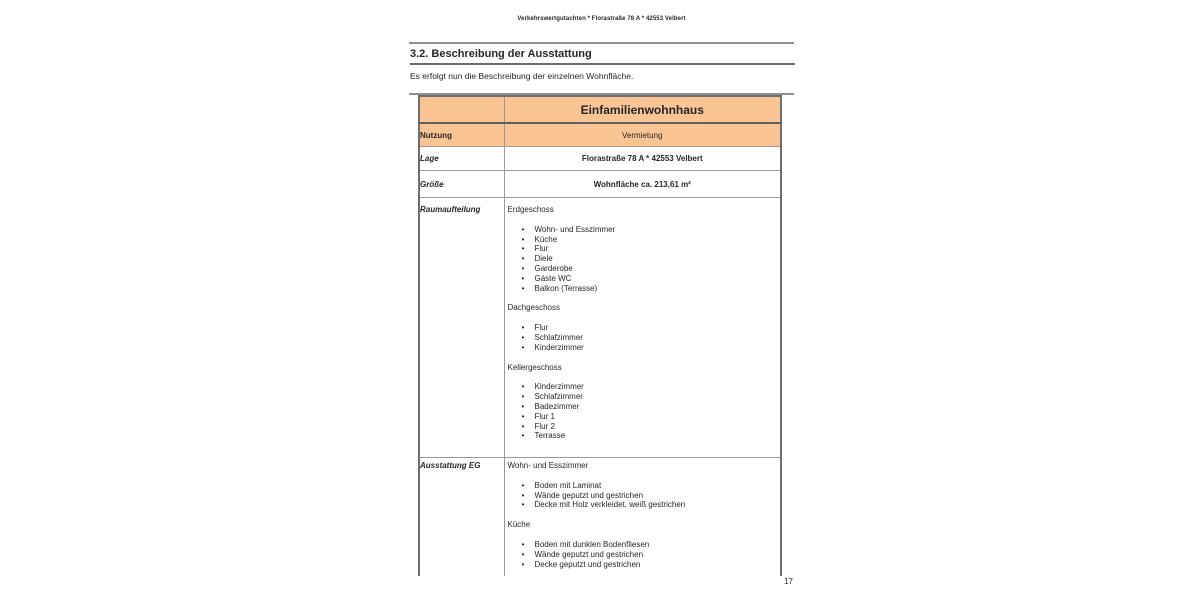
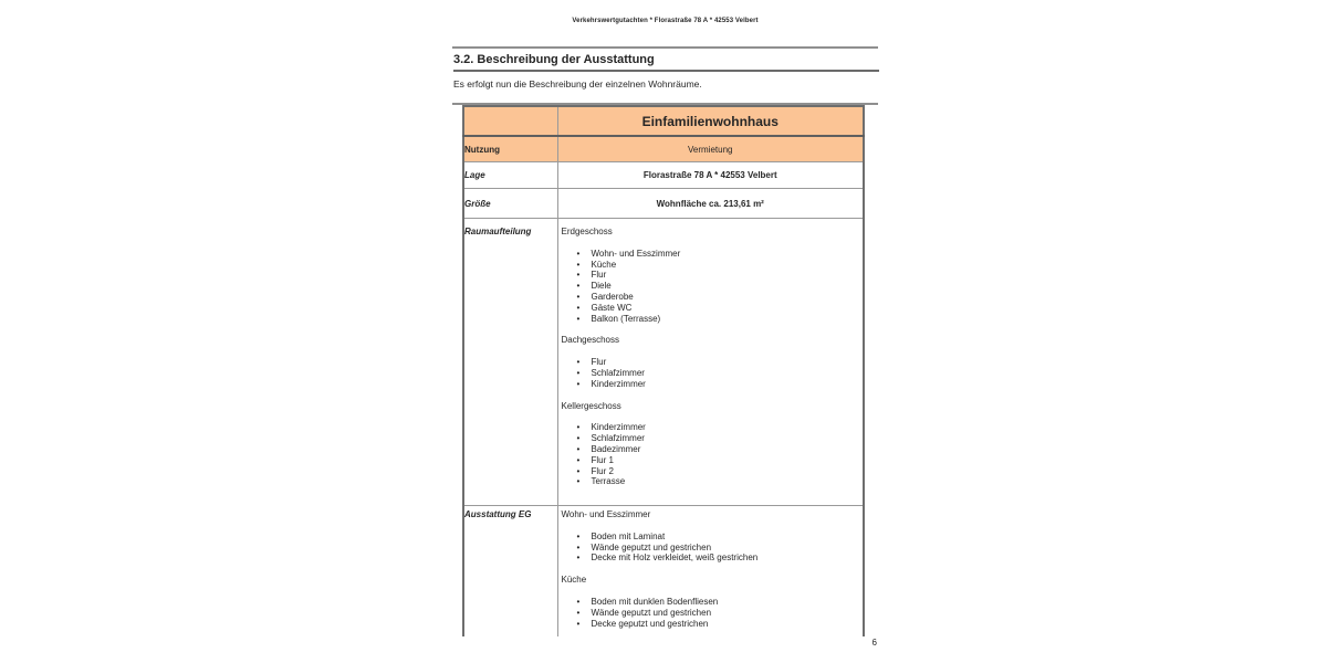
  3.2. Beschreibung der Ausstattung
- Es erfolgt nun die Beschreibung der einzelnen Wohnfläche.
+ Es erfolgt nun die Beschreibung der einzelnen Wohnräume.
  	Einfamilienwohnhaus
  Nutzung	Vermietung
  Lage	Florastraße 78 A * 42553 Velbert
  Größe	Wohnfläche ca. 213,61 m²
  Raumaufteilung	Erdgeschoss Wohn- und Esszimmer Küche Flur Diele Garderobe Gäste WC Balkon (Terrasse) Dachgeschoss Flur Schlafzimmer Kinderzimmer Kellergeschoss Kinderzimmer Schlafzimmer Badezimmer Flur 1 Flur 2 Terrasse
  Ausstattung EG	Wohn- und Esszimmer Boden mit Laminat Wände geputzt und gestrichen Decke mit Holz verkleidet, weiß gestrichen Küche Boden mit dunklen Bodenfliesen Wände geputzt und gestrichen Decke geputzt und gestrichen
- 17
+ 6
